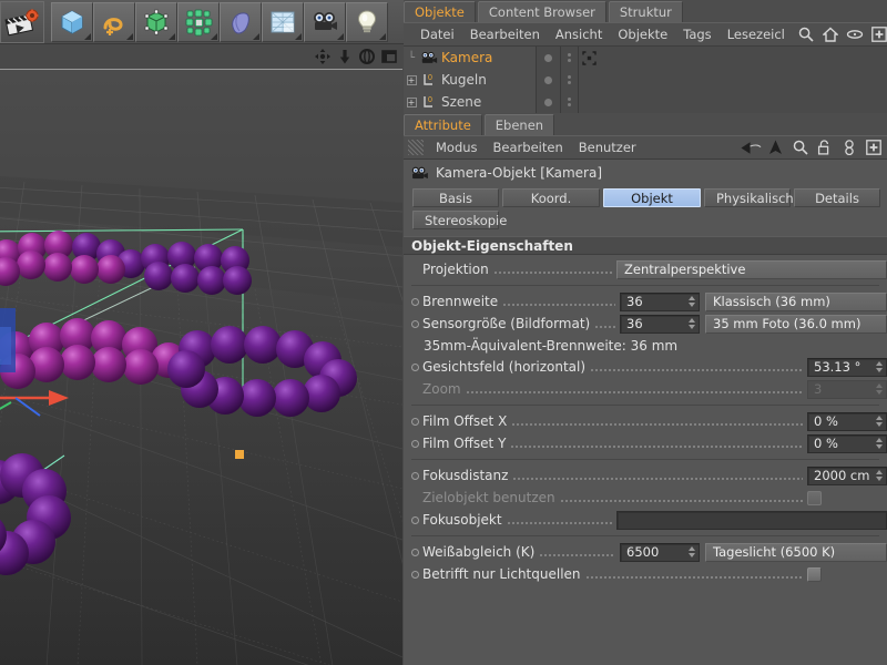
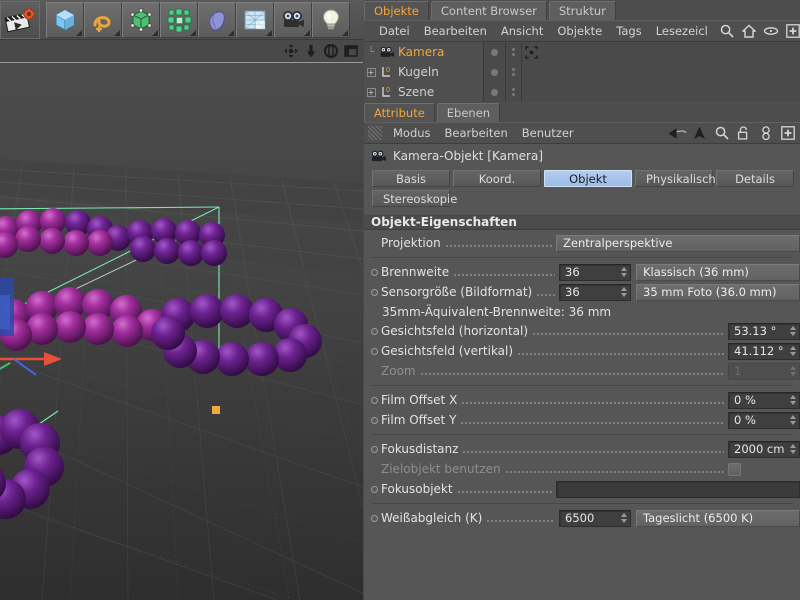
  Objekte
  Content Browser
  Struktur
  Datei
  Bearbeiten
  Ansicht
  Objekte
  Tags
  Lesezeicl
  └
  Kamera
  +
  Kugeln
  +
  Szene
  Attribute
  Ebenen
  Modus
  Bearbeiten
  Benutzer
  Kamera-Objekt [Kamera]
  Basis
  Koord.
  Objekt
  Physikalisch
  Details
  Stereoskopie
  Objekt-Eigenschaften
  Projektion
  Zentralperspektive
  Brennweite
  36
  Klassisch (36 mm)
  Sensorgröße (Bildformat)
  36
  35 mm Foto (36.0 mm)
  35mm-Äquivalent-Brennweite: 36 mm
  Gesichtsfeld (horizontal)
  53.13 °
+ Gesichtsfeld (vertikal)
+ 41.112 °
  Zoom
- 3
+ 1
  Film Offset X
  0 %
  Film Offset Y
  0 %
  Fokusdistanz
  2000 cm
  Zielobjekt benutzen
  Fokusobjekt
  Weißabgleich (K)
  6500
  Tageslicht (6500 K)
- Betrifft nur Lichtquellen
